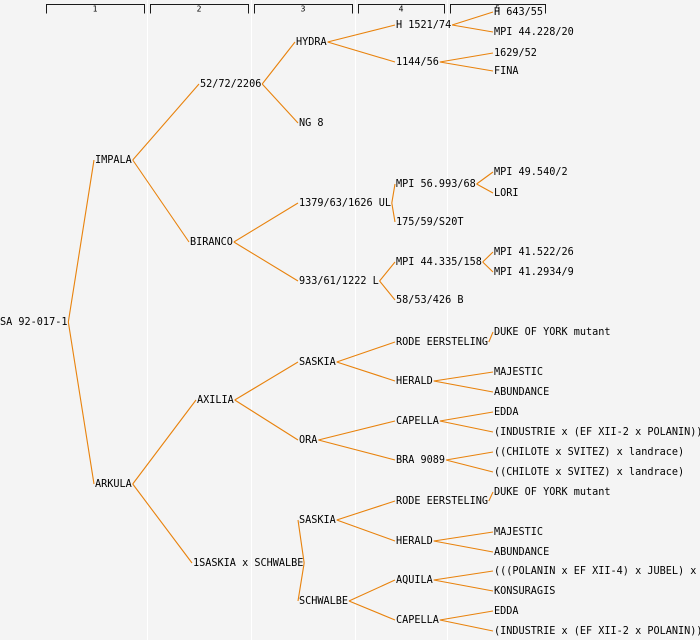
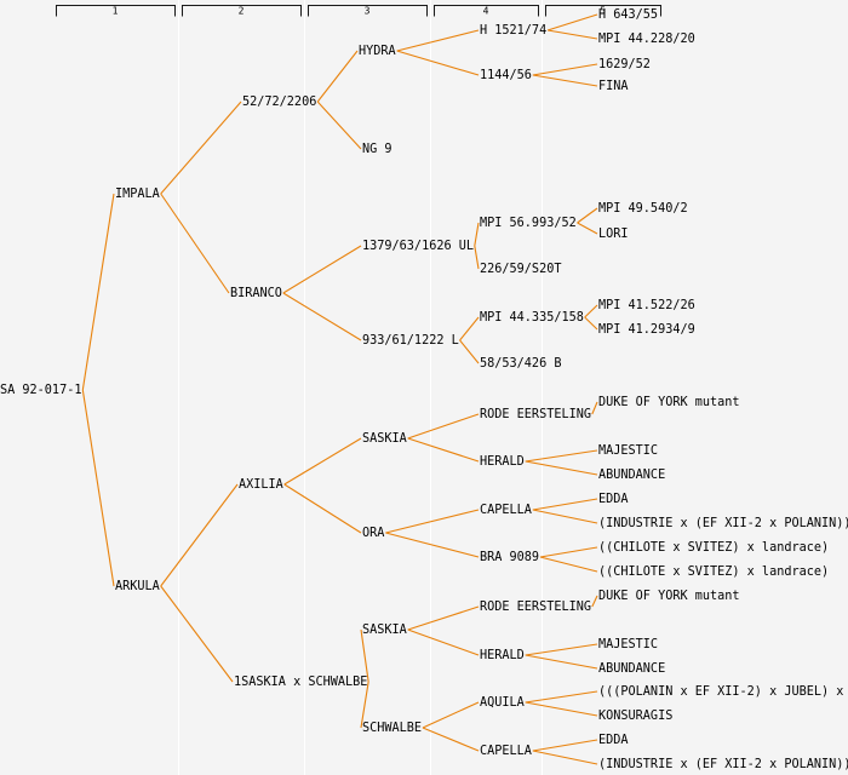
  1
  2
  3
  4
  5
  SA 92-017-1
  IMPALA
  ARKULA
  52/72/2206
  BIRANCO
  AXILIA
  1SASKIA x SCHWALBE
  HYDRA
- NG 8
+ NG 9
  1379/63/1626 UL
  933/61/1222 L
  SASKIA
  ORA
  SASKIA
  SCHWALBE
  H 1521/74
  1144/56
- MPI 56.993/68
+ MPI 56.993/52
- 175/59/S20T
+ 226/59/S20T
  MPI 44.335/158
  58/53/426 B
  RODE EERSTELING
  HERALD
  CAPELLA
  BRA 9089
  RODE EERSTELING
  HERALD
  AQUILA
  CAPELLA
  H 643/55
  MPI 44.228/20
  1629/52
  FINA
  MPI 49.540/2
  LORI
  MPI 41.522/26
  MPI 41.2934/9
  DUKE OF YORK mutant
  MAJESTIC
  ABUNDANCE
  EDDA
  (INDUSTRIE x (EF XII-2 x POLANIN))
  ((CHILOTE x SVITEZ) x landrace)
  ((CHILOTE x SVITEZ) x landrace)
  DUKE OF YORK mutant
  MAJESTIC
  ABUNDANCE
- (((POLANIN x EF XII-4) x JUBEL) x
+ (((POLANIN x EF XII-2) x JUBEL) x
  KONSURAGIS
  EDDA
  (INDUSTRIE x (EF XII-2 x POLANIN))
